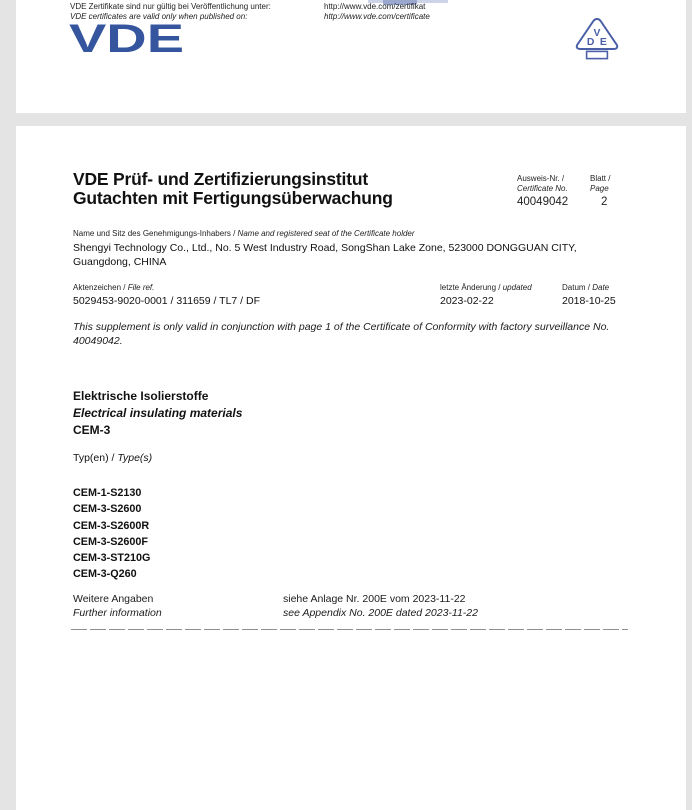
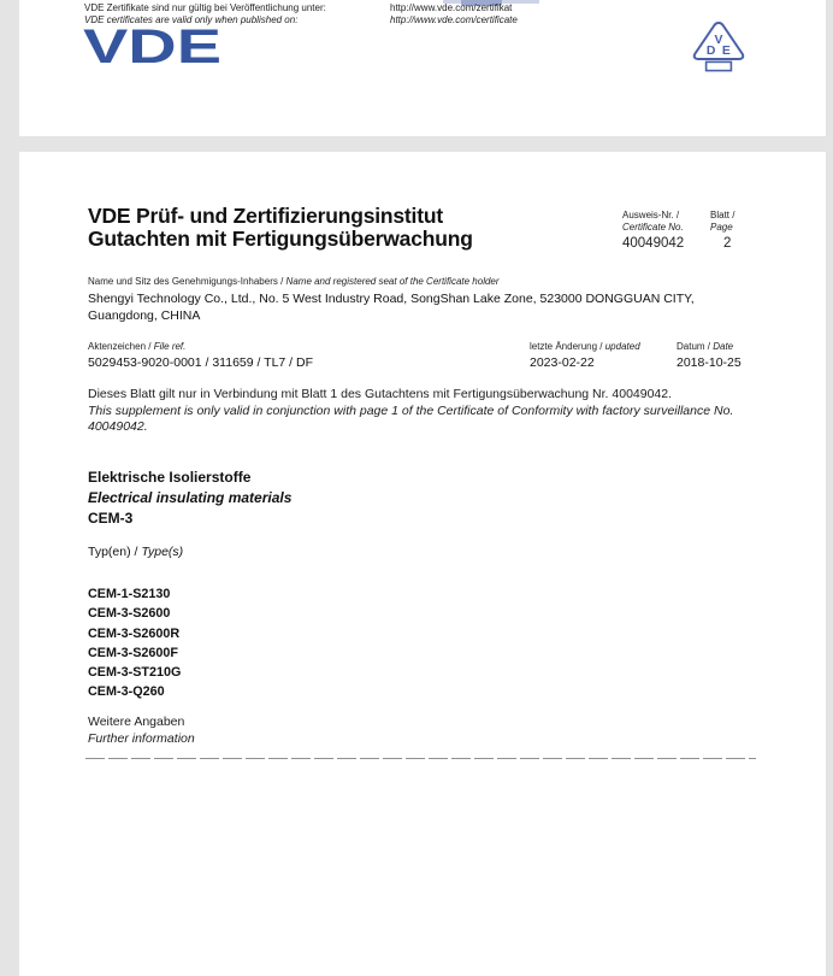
  VDE Zertifikate sind nur gültig bei Veröffentlichung unter:
  VDE certificates are valid only when published on:
  http://www.vde.com/zertifikat
  http://www.vde.com/certificate
  VDE
  V
  D
  E
  VDE Prüf- und Zertifizierungsinstitut
  Gutachten mit Fertigungsüberwachung
  Ausweis-Nr. /
  Certificate No.
  40049042
  Blatt /
  Page
  2
  Name und Sitz des Genehmigungs-Inhabers / Name and registered seat of the Certificate holder
  Shengyi Technology Co., Ltd., No. 5 West Industry Road, SongShan Lake Zone, 523000 DONGGUAN CITY,
  Guangdong, CHINA
  Aktenzeichen / File ref.
  letzte Änderung / updated
  Datum / Date
  5029453-9020-0001 / 311659 / TL7 / DF
  2023-02-22
  2018-10-25
+ Dieses Blatt gilt nur in Verbindung mit Blatt 1 des Gutachtens mit Fertigungsüberwachung Nr. 40049042.
  This supplement is only valid in conjunction with page 1 of the Certificate of Conformity with factory surveillance No.
  40049042.
  Elektrische Isolierstoffe
  Electrical insulating materials
  CEM-3
  Typ(en) / Type(s)
  CEM-1-S2130
  CEM-3-S2600
  CEM-3-S2600R
  CEM-3-S2600F
  CEM-3-ST210G
  CEM-3-Q260
  Weitere Angaben
  Further information
- siehe Anlage Nr. 200E vom 2023-11-22
- see Appendix No. 200E dated 2023-11-22
